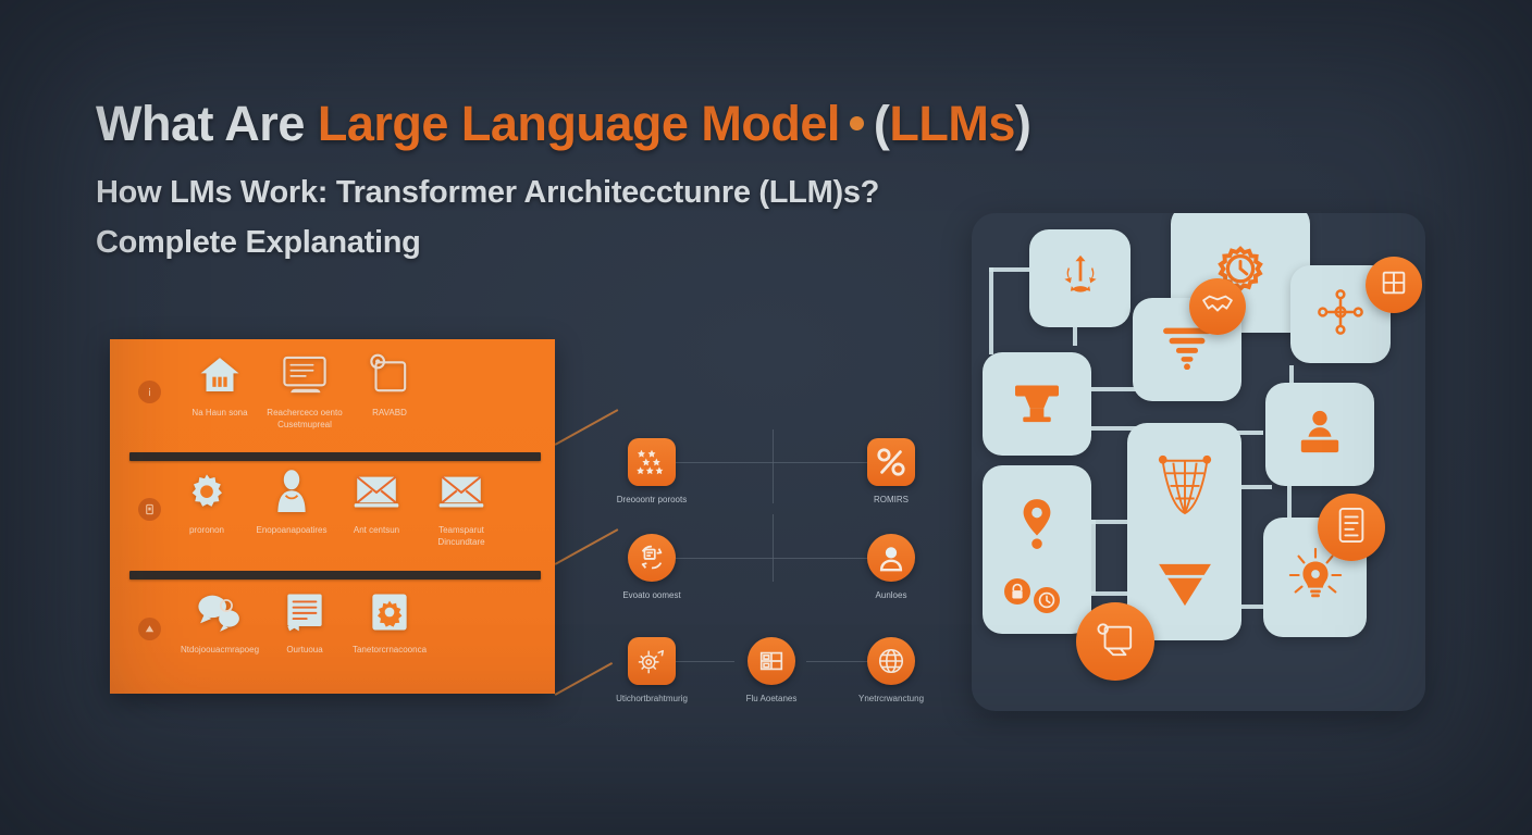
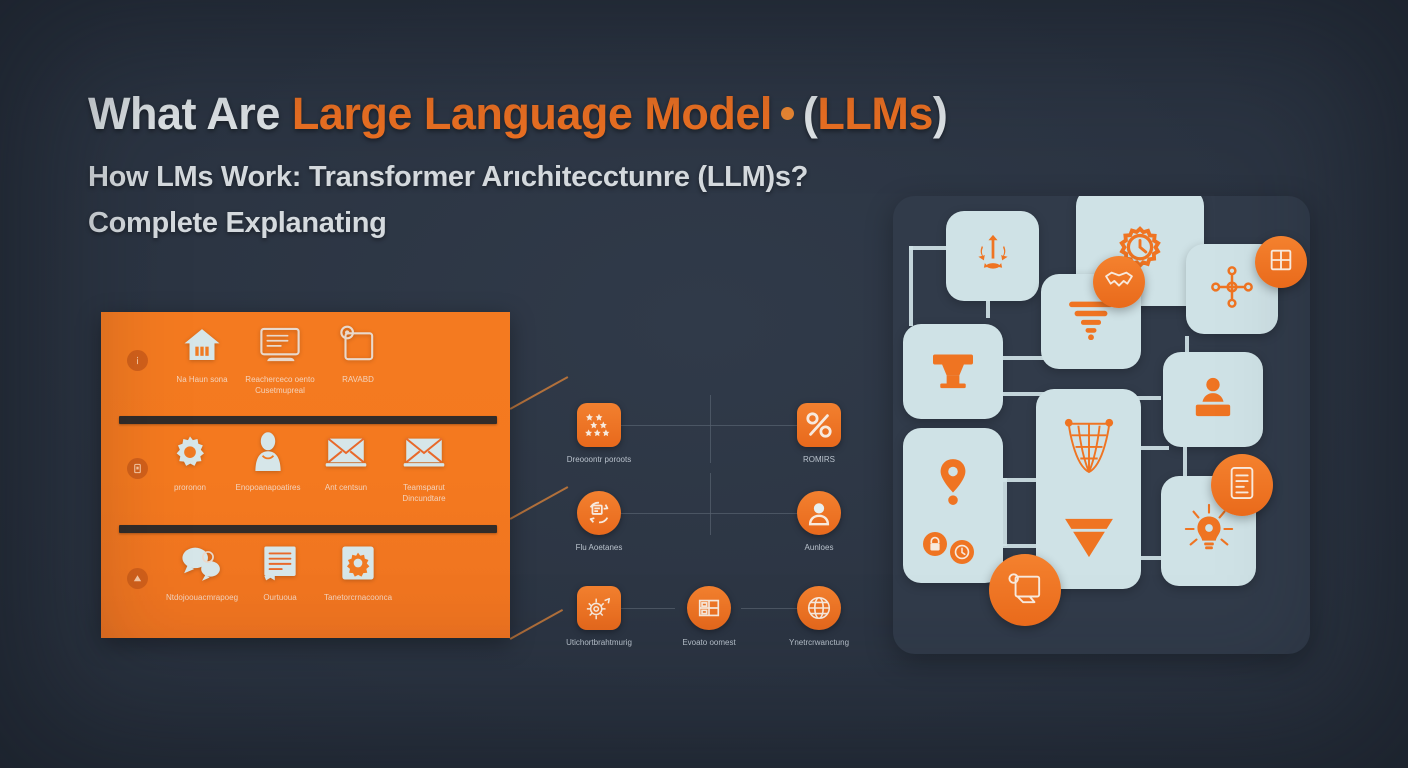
  What Are Large Language Model (LLMs)
  How LMs Work: Transformer Arıchitecctunre (LLM)s?
  Complete Explanating
  Na Haun sona
  Reacherceco oento Cusetmupreal
  RAVABD
  proronon
  Enopoanapoatires
  Ant centsun
  Teamsparut Dincundtare
  Ntdojoouacmrapoeg
  Ourtuoua
  Tanetorcrnacoonca
  Dreooontr poroots
  ROMIRS
- Evoato oomest
+ Flu Aoetanes
  Aunloes
  Utichortbrahtmurig
- Flu Aoetanes
+ Evoato oomest
  Ynetrcrwanctung
